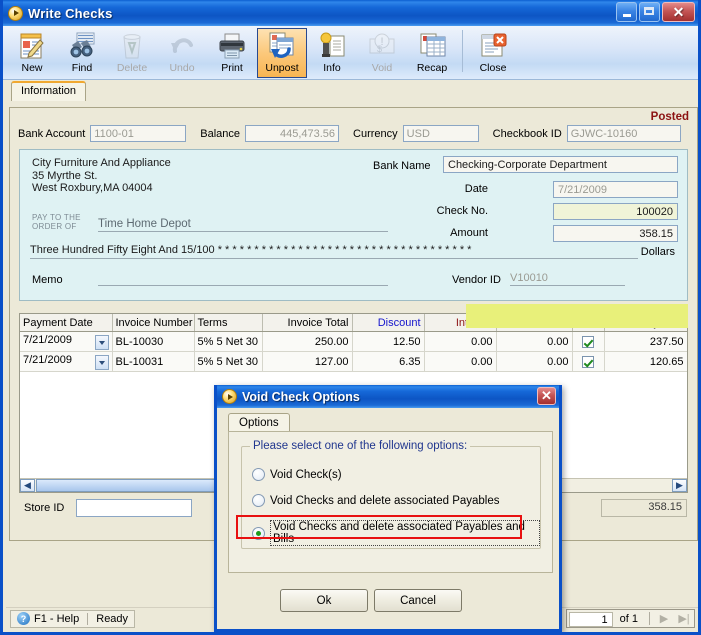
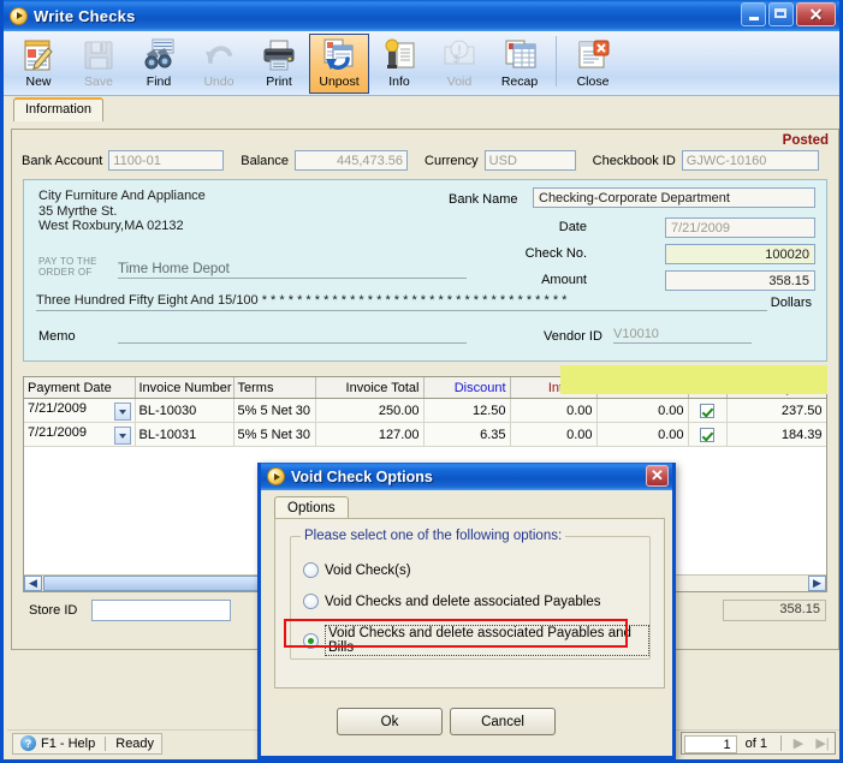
  Write Checks
  ✕
  New
+ Save
  Find
- Delete
  Undo
  Print
  Unpost
  Info
  !
  $
  Void
  Recap
  Close
  Information
  Posted
  Bank Account
  1100-01
  Balance
  445,473.56
  Currency
  USD
  Checkbook ID
  GJWC-10160
  City Furniture And Appliance
  35 Myrthe St.
- West Roxbury,MA 04004
+ West Roxbury,MA 02132
  PAY TO THE
  ORDER OF
  Time Home Depot
  Three Hundred Fifty Eight And 15/100 * * * * * * * * * * * * * * * * * * * * * * * * * * * * * * * * * * *
  Dollars
  Memo
  Bank Name
  Checking-Corporate Department
  Date
  7/21/2009
  Check No.
  100020
  Amount
  358.15
  Vendor ID
  V10010
  7/21/2009	BL-10030	5% 5 Net 30	250.00	12.50	0.00	0.00		237.50
- 7/21/2009	BL-10031	5% 5 Net 30	127.00	6.35	0.00	0.00		120.65
+ 7/21/2009	BL-10031	5% 5 Net 30	127.00	6.35	0.00	0.00		184.39
  ◀
  ▶
  Store ID
  358.15
  ?
  F1 - Help
  Ready
  1
  of 1
  ▶
  ▶|
  Void Check Options
  ✕
  Options
  Please select one of the following options:
  Void Check(s)
  Void Checks and delete associated Payables
  Void Checks and delete associated Payables and Bills
  Ok
  Cancel
